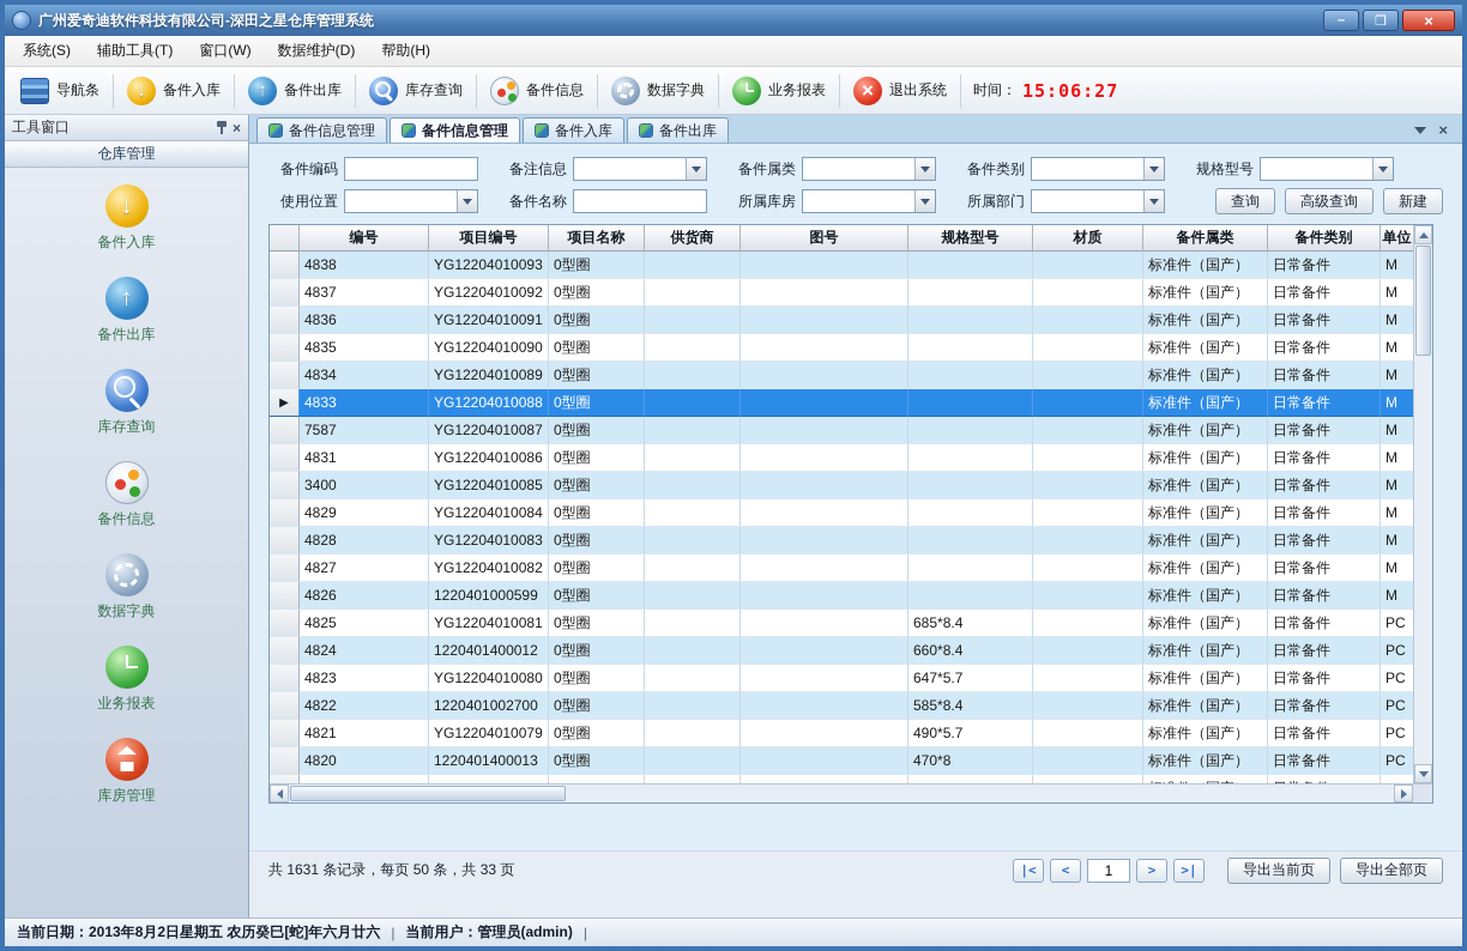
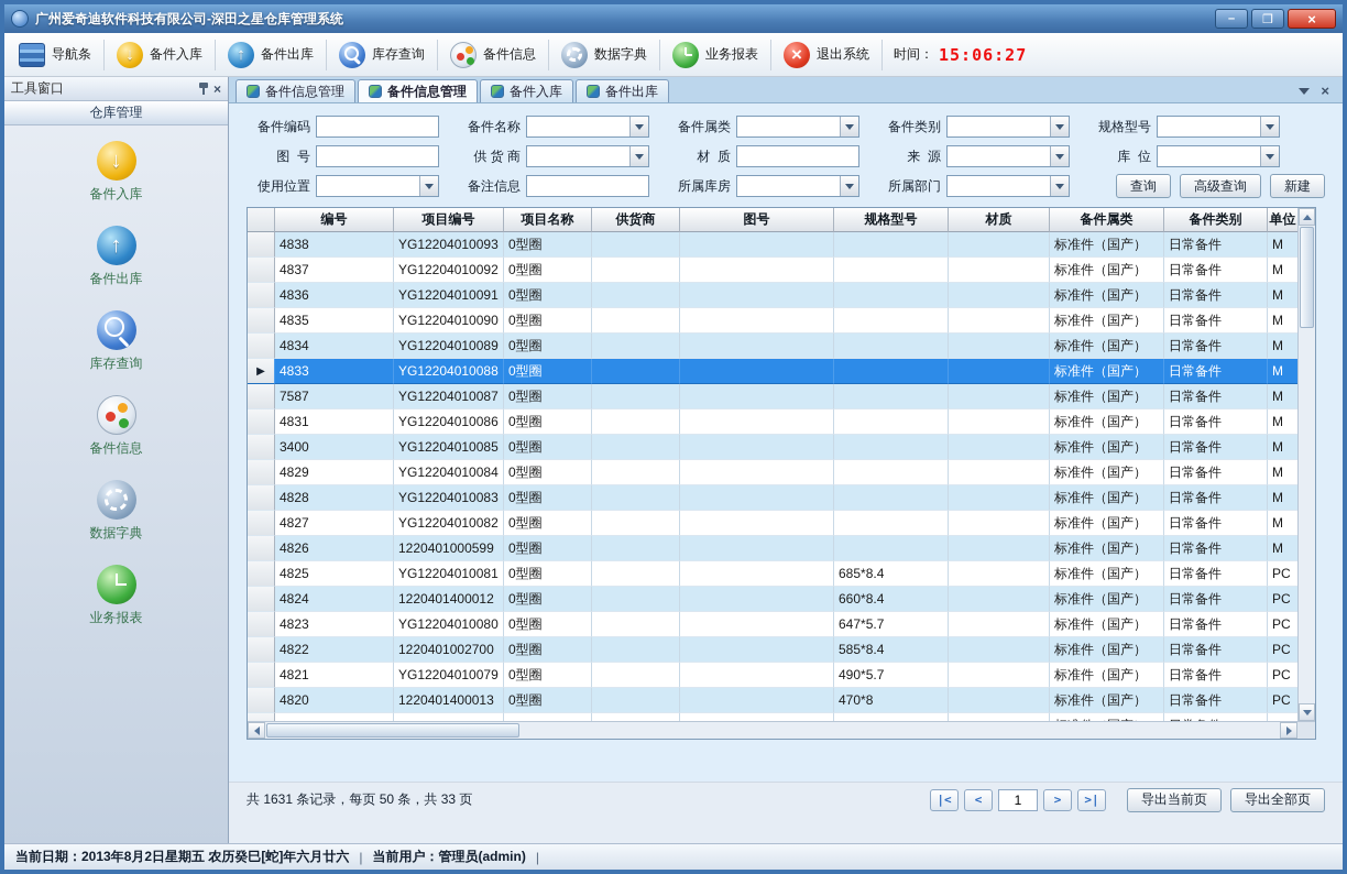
  广州爱奇迪软件科技有限公司-深田之星仓库管理系统
  –
  ❒
  ×
- 系统(S)
- 辅助工具(T)
- 窗口(W)
- 数据维护(D)
- 帮助(H)
  导航条
  备件入库
  备件出库
  库存查询
  备件信息
  数据字典
  业务报表
  退出系统
  时间：
  15:06:27
  工具窗口
  ×
  仓库管理
  备件入库
  备件出库
  库存查询
  备件信息
  数据字典
  业务报表
- 库房管理
  备件信息管理
  备件信息管理
  备件入库
  备件出库
  ×
  备件编码
- 备注信息
+ 备件名称
  备件属类
  备件类别
  规格型号
+ 图 号
+ 供 货 商
+ 材 质
+ 来 源
+ 库 位
  使用位置
- 备件名称
+ 备注信息
  所属库房
  所属部门
  查询
  高级查询
  新建
  编号
  项目编号
  项目名称
  供货商
  图号
  规格型号
  材质
  备件属类
  备件类别
  单位
  4838
  YG12204010093
  0型圈
  标准件（国产）
  日常备件
  M
  4837
  YG12204010092
  0型圈
  标准件（国产）
  日常备件
  M
  4836
  YG12204010091
  0型圈
  标准件（国产）
  日常备件
  M
  4835
  YG12204010090
  0型圈
  标准件（国产）
  日常备件
  M
  4834
  YG12204010089
  0型圈
  标准件（国产）
  日常备件
  M
  ▶
  4833
  YG12204010088
  0型圈
  标准件（国产）
  日常备件
  M
  7587
  YG12204010087
  0型圈
  标准件（国产）
  日常备件
  M
  4831
  YG12204010086
  0型圈
  标准件（国产）
  日常备件
  M
  3400
  YG12204010085
  0型圈
  标准件（国产）
  日常备件
  M
  4829
  YG12204010084
  0型圈
  标准件（国产）
  日常备件
  M
  4828
  YG12204010083
  0型圈
  标准件（国产）
  日常备件
  M
  4827
  YG12204010082
  0型圈
  标准件（国产）
  日常备件
  M
  4826
  1220401000599
  0型圈
  标准件（国产）
  日常备件
  M
  4825
  YG12204010081
  0型圈
  685*8.4
  标准件（国产）
  日常备件
  PC
  4824
  1220401400012
  0型圈
  660*8.4
  标准件（国产）
  日常备件
  PC
  4823
  YG12204010080
  0型圈
  647*5.7
  标准件（国产）
  日常备件
  PC
  4822
  1220401002700
  0型圈
  585*8.4
  标准件（国产）
  日常备件
  PC
  4821
  YG12204010079
  0型圈
  490*5.7
  标准件（国产）
  日常备件
  PC
  4820
  1220401400013
  0型圈
  470*8
  标准件（国产）
  日常备件
  PC
  共 1631 条记录，每页 50 条，共 33 页
  |<
  <
  1
  >
  >|
  导出当前页
  导出全部页
  当前日期：2013年8月2日星期五 农历癸巳[蛇]年六月廿六
  |
  当前用户：管理员(admin)
  |
